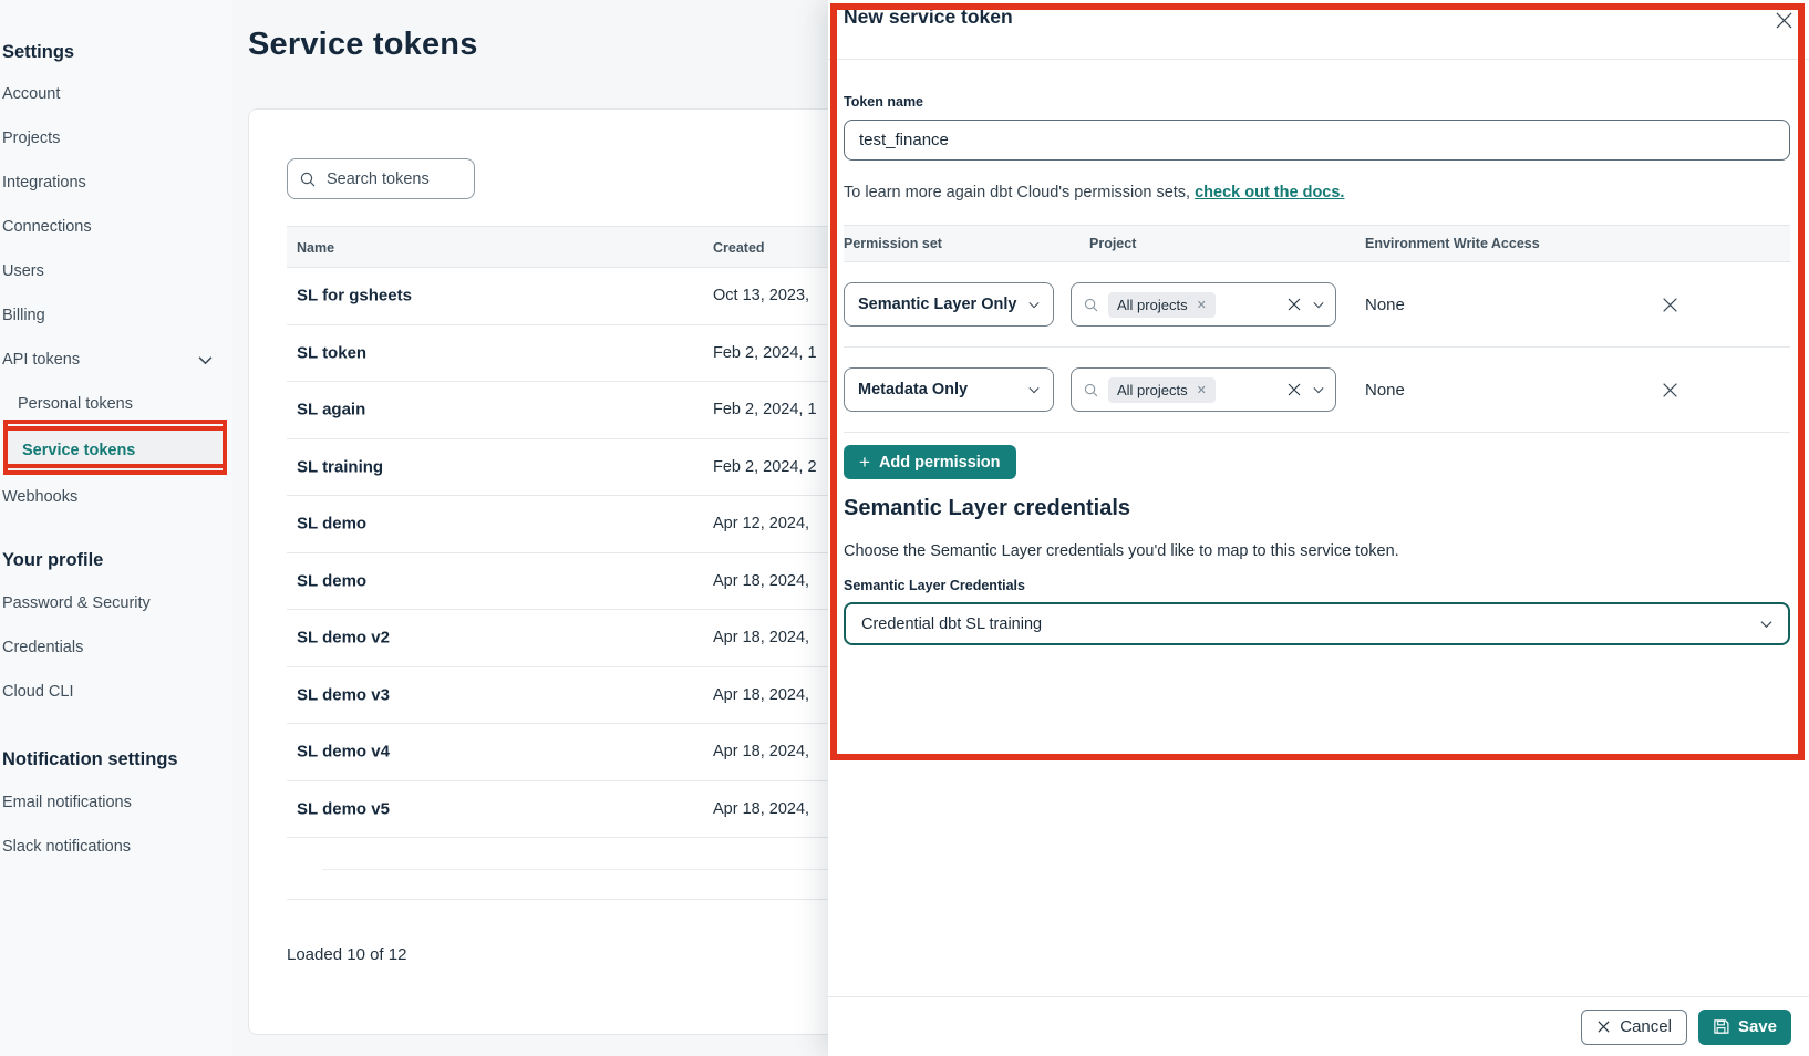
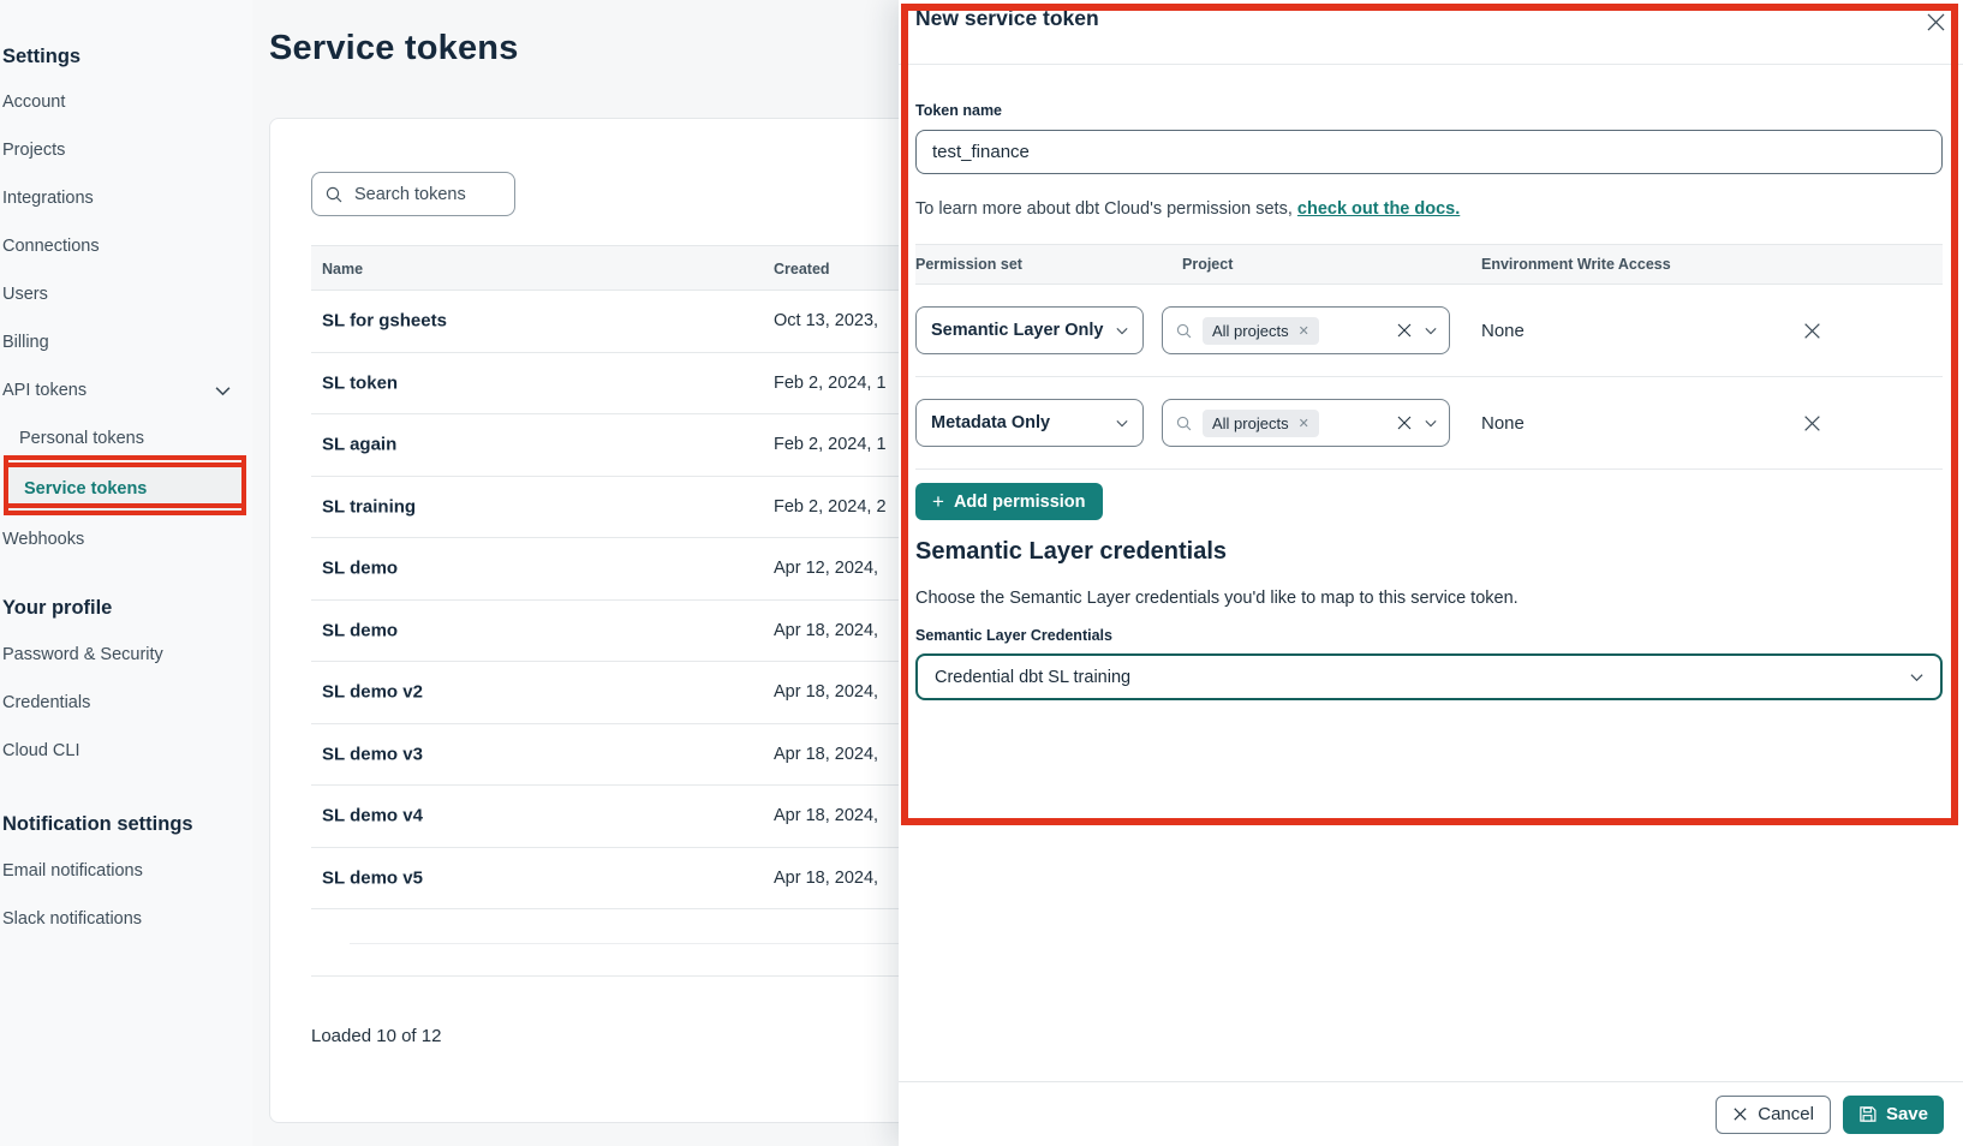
  Settings
  Account
  Projects
  Integrations
  Connections
  Users
  Billing
  API tokens
  Personal tokens
  Service tokens
  Webhooks
  Your profile
  Password & Security
  Credentials
  Cloud CLI
  Notification settings
  Email notifications
  Slack notifications
  Service tokens
  Search tokens
  Name
  Created
  SL for gsheets
  Oct 13, 2023,
  SL token
  Feb 2, 2024, 1
  SL again
  Feb 2, 2024, 1
  SL training
  Feb 2, 2024, 2
  SL demo
  Apr 12, 2024,
  SL demo
  Apr 18, 2024,
  SL demo v2
  Apr 18, 2024,
  SL demo v3
  Apr 18, 2024,
  SL demo v4
  Apr 18, 2024,
  SL demo v5
  Apr 18, 2024,
  Loaded 10 of 12
  New service token
  Token name
  test_finance
- To learn more again dbt Cloud's permission sets, check out the docs.
+ To learn more about dbt Cloud's permission sets, check out the docs.
  Permission set
  Project
  Environment Write Access
  Semantic Layer Only
  All projects
  ✕
  None
  Metadata Only
  All projects
  ✕
  None
  +
  Add permission
  Semantic Layer credentials
  Choose the Semantic Layer credentials you'd like to map to this service token.
  Semantic Layer Credentials
  Credential dbt SL training
  Cancel
  Save
